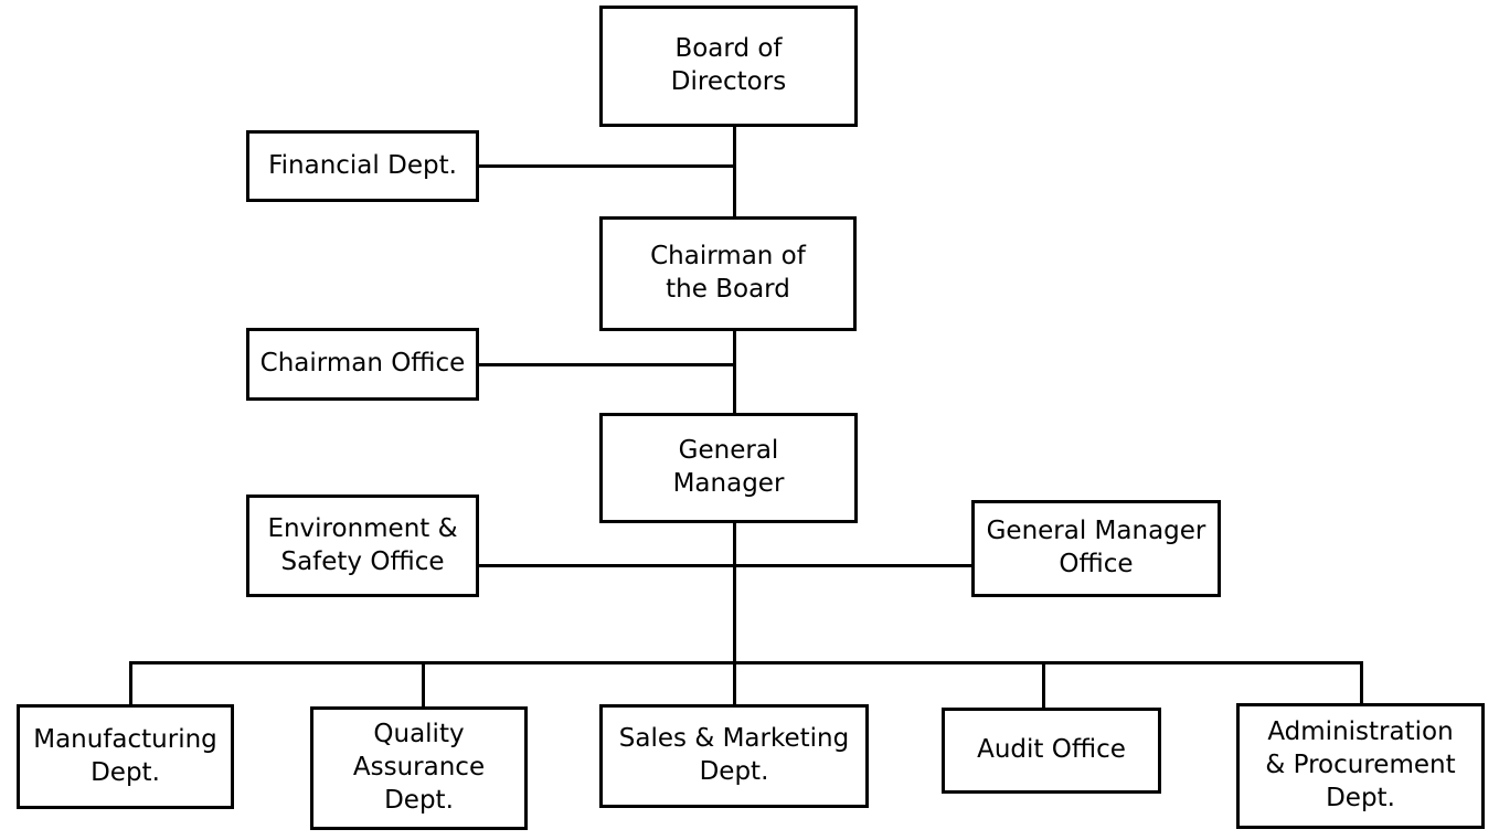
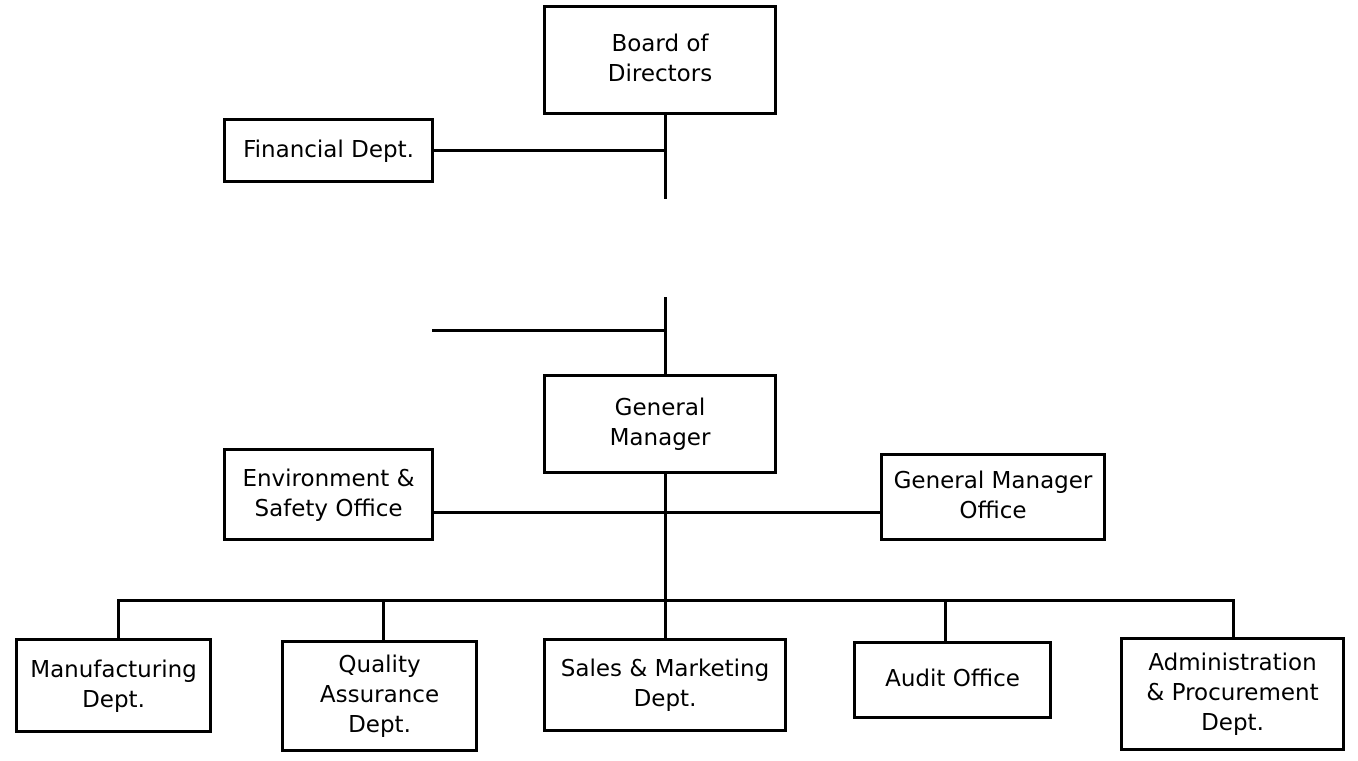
  Board of
  Directors
  Financial Dept.
- Chairman of
- the Board
- Chairman Office
  General
  Manager
  Environment &
  Safety Office
  General Manager
  Office
  Manufacturing
  Dept.
  Quality
  Assurance
  Dept.
  Sales & Marketing
  Dept.
  Audit Office
  Administration
  & Procurement
  Dept.
